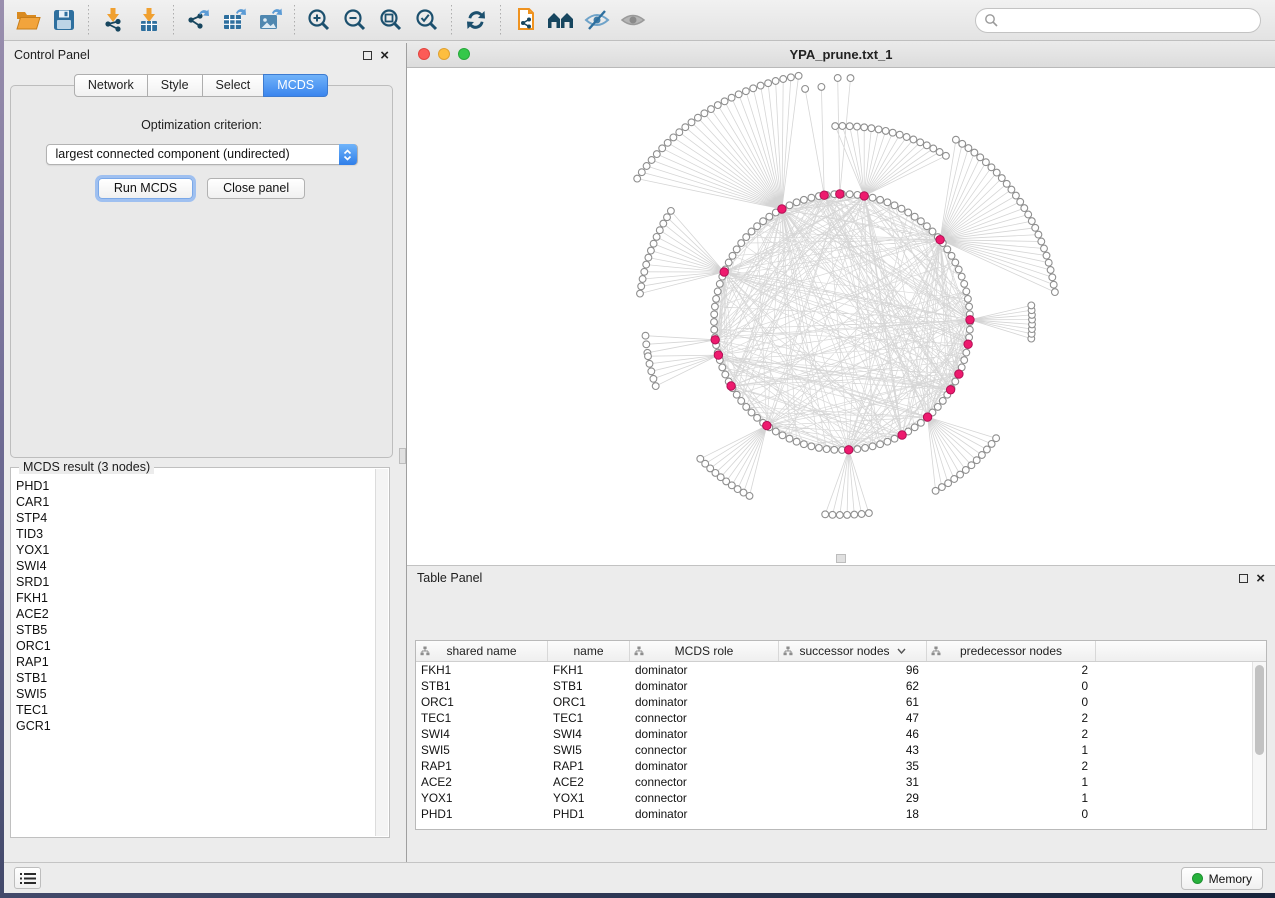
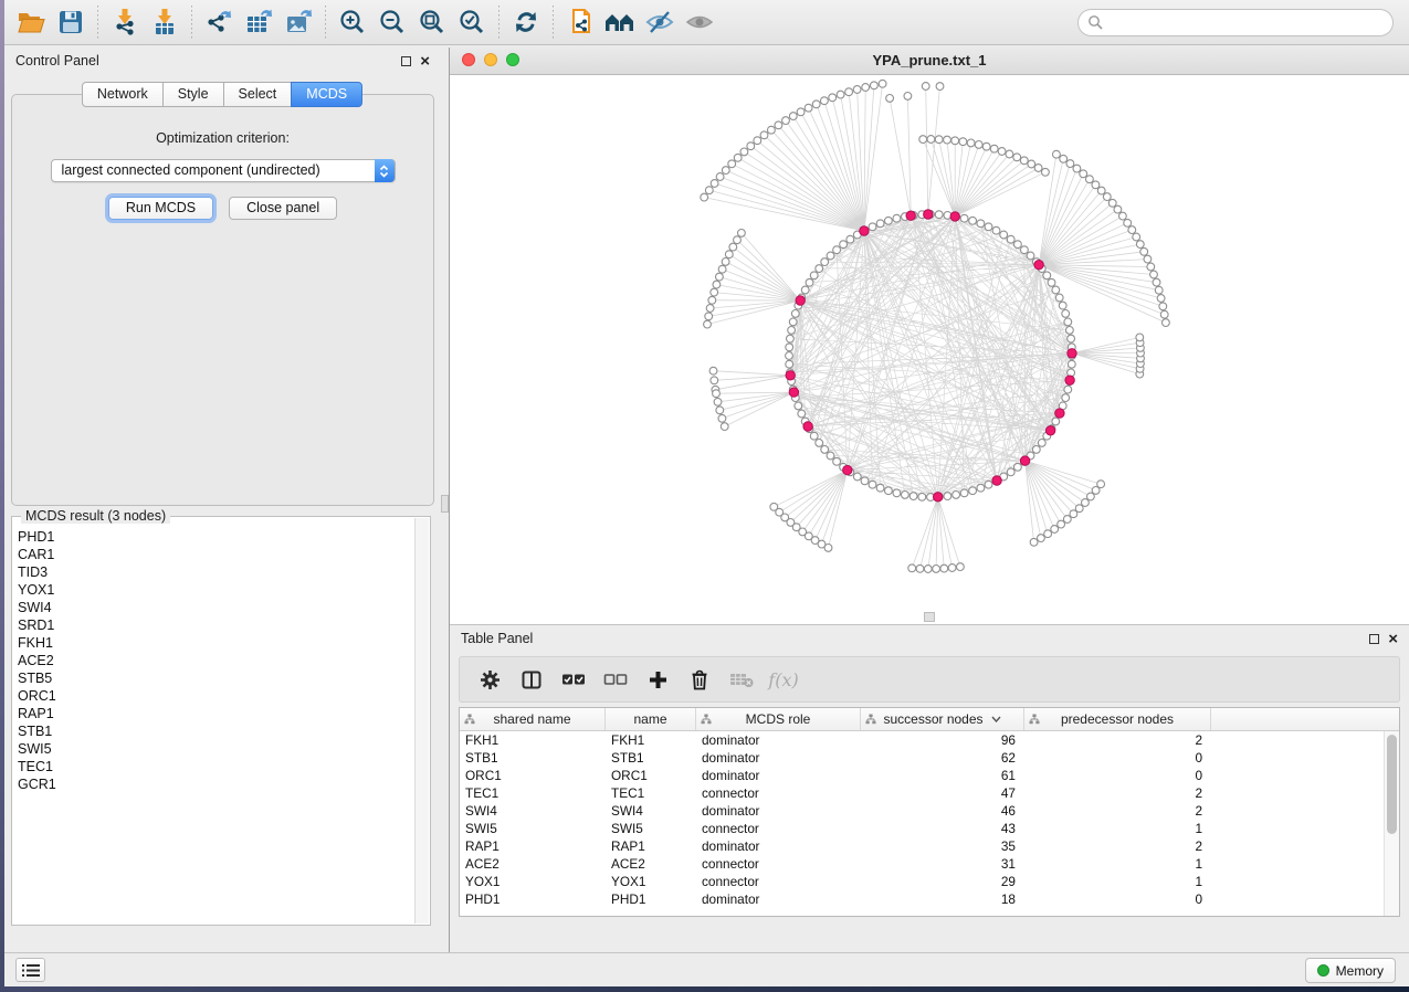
  Control Panel
  ×
  Network
  Style
  Select
  MCDS
  Optimization criterion:
  largest connected component (undirected)
  Run MCDS
  Close panel
  MCDS result (3 nodes)
  PHD1
  CAR1
- STP4
  TID3
  YOX1
  SWI4
  SRD1
  FKH1
  ACE2
  STB5
  ORC1
  RAP1
  STB1
  SWI5
  TEC1
  GCR1
  YPA_prune.txt_1
  Table Panel
  ×
+ f(x)
  shared name
  name
  MCDS role
  successor nodes
  predecessor nodes
  FKH1
  FKH1
  dominator
  96
  2
  STB1
  STB1
  dominator
  62
  0
  ORC1
  ORC1
  dominator
  61
  0
  TEC1
  TEC1
  connector
  47
  2
  SWI4
  SWI4
  dominator
  46
  2
  SWI5
  SWI5
  connector
  43
  1
  RAP1
  RAP1
  dominator
  35
  2
  ACE2
  ACE2
  connector
  31
  1
  YOX1
  YOX1
  connector
  29
  1
  PHD1
  PHD1
  dominator
  18
  0
  Memory
